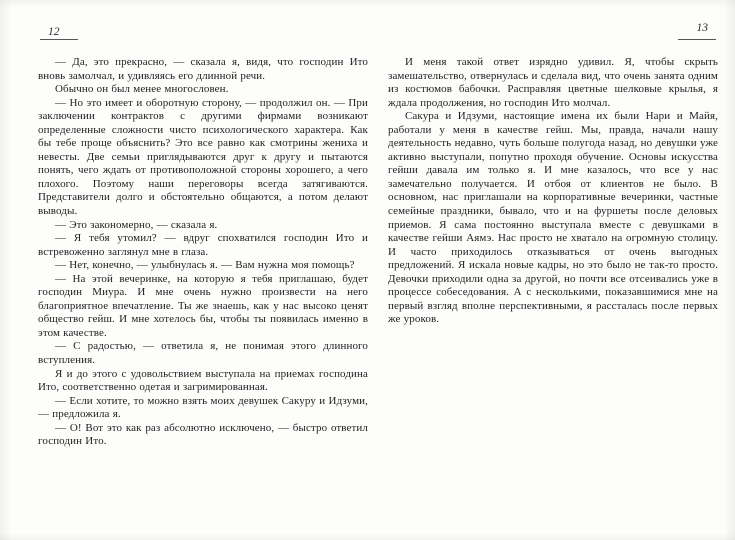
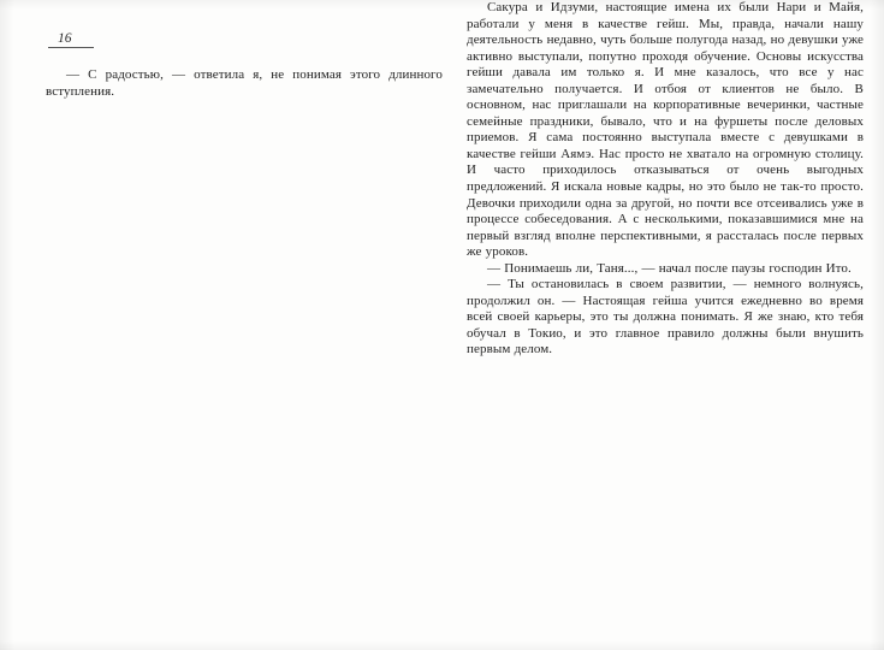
- 12
+ 16
- — Да, это прекрасно, — сказала я, видя, что господин Ито вновь замолчал, и удивляясь его длинной речи.
- Обычно он был менее многословен.
- — Но это имеет и оборотную сторону, — продолжил он. — При заключении контрактов с другими фирмами возникают определенные сложности чисто психологического характера. Как бы тебе проще объяснить? Это все равно как смотрины жениха и невесты. Две семьи приглядываются друг к другу и пытаются понять, чего ждать от противоположной стороны хорошего, а чего плохого. Поэтому наши переговоры всегда затягиваются. Представители долго и обстоятельно общаются, а потом делают выводы.
- — Это закономерно, — сказала я.
- — Я тебя утомил? — вдруг спохватился господин Ито и встревоженно заглянул мне в глаза.
- — Нет, конечно, — улыбнулась я. — Вам нужна моя помощь?
- — На этой вечеринке, на которую я тебя приглашаю, будет господин Миура. И мне очень нужно произвести на него благоприятное впечатление. Ты же знаешь, как у нас высоко ценят общество гейш. И мне хотелось бы, чтобы ты появилась именно в этом качестве.
  — С радостью, — ответила я, не понимая этого длинного вступления.
- Я и до этого с удовольствием выступала на приемах господина Ито, соответственно одетая и загримированная.
- — Если хотите, то можно взять моих девушек Сакуру и Идзуми, — предложила я.
- — О! Вот это как раз абсолютно исключено, — быстро ответил господин Ито.
- 13
- И меня такой ответ изрядно удивил. Я, чтобы скрыть замешательство, отвернулась и сделала вид, что очень занята одним из костюмов бабочки. Расправляя цветные шелковые крылья, я ждала продолжения, но господин Ито молчал.
  Сакура и Идзуми, настоящие имена их были Нари и Майя, работали у меня в качестве гейш. Мы, правда, начали нашу деятельность недавно, чуть больше полугода назад, но девушки уже активно выступали, попутно проходя обучение. Основы искусства гейши давала им только я. И мне казалось, что все у нас замечательно получается. И отбоя от клиентов не было. В основном, нас приглашали на корпоративные вечеринки, частные семейные праздники, бывало, что и на фуршеты после деловых приемов. Я сама постоянно выступала вместе с девушками в качестве гейши Аямэ. Нас просто не хватало на огромную столицу. И часто приходилось отказываться от очень выгодных предложений. Я искала новые кадры, но это было не так-то просто. Девочки приходили одна за другой, но почти все отсеивались уже в процессе собеседования. А с несколькими, показавшимися мне на первый взгляд вполне перспективными, я рассталась после первых же уроков.
+ — Понимаешь ли, Таня..., — начал после паузы господин Ито.
+ — Ты остановилась в своем развитии, — немного волнуясь, продолжил он. — Настоящая гейша учится ежедневно во время всей своей карьеры, это ты должна понимать. Я же знаю, кто тебя обучал в Токио, и это главное правило должны были внушить первым делом.
